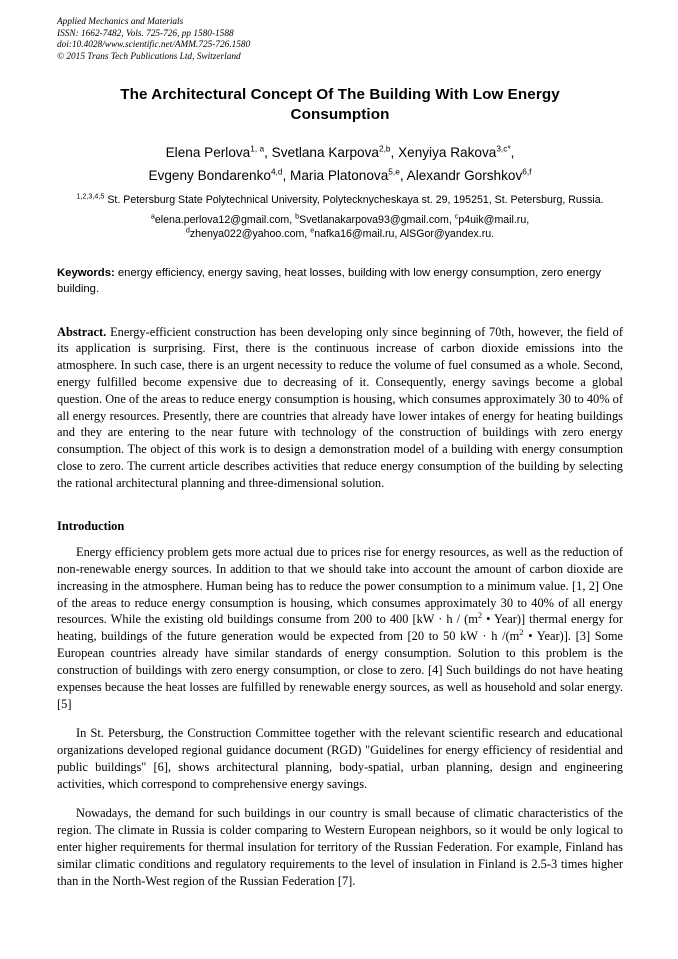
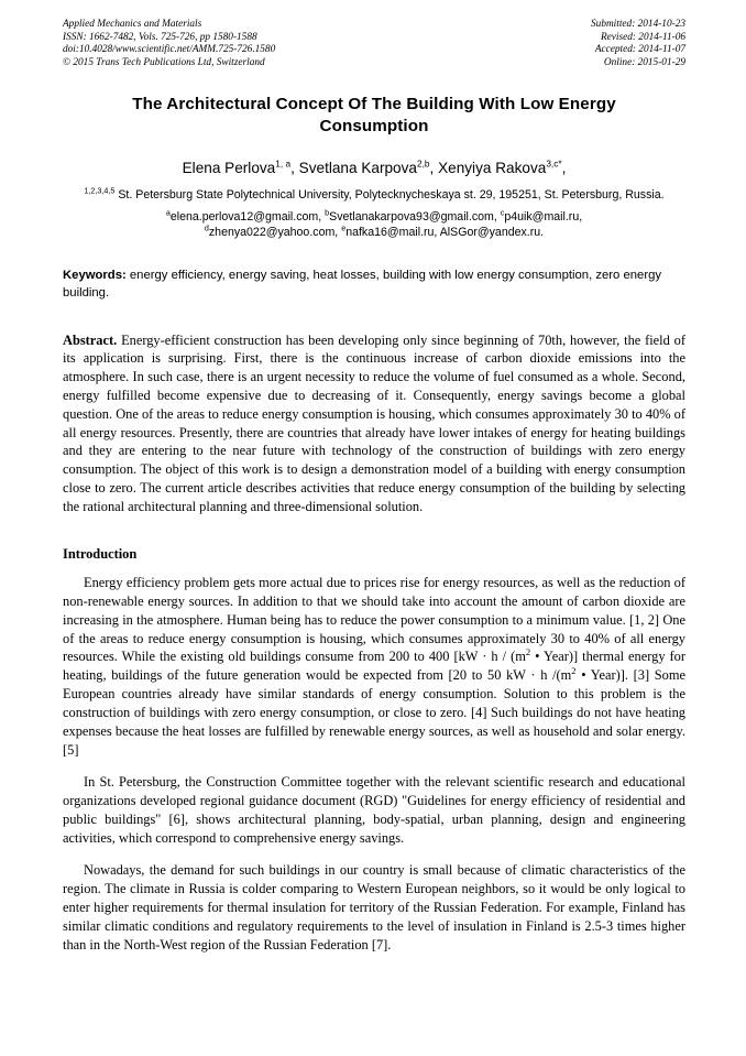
  Applied Mechanics and Materials
  ISSN: 1662-7482, Vols. 725-726, pp 1580-1588
  doi:10.4028/www.scientific.net/AMM.725-726.1580
  © 2015 Trans Tech Publications Ltd, Switzerland
+ Submitted: 2014-10-23
+ Revised: 2014-11-06
+ Accepted: 2014-11-07
+ Online: 2015-01-29
  The Architectural Concept Of The Building With Low Energy Consumption
  Elena Perlova1, a, Svetlana Karpova2,b, Xenyiya Rakova3,c*,
- Evgeny Bondarenko4,d, Maria Platonova5,e, Alexandr Gorshkov6,f
  1,2,3,4,5 St. Petersburg State Polytechnical University, Polytecknycheskaya st. 29, 195251, St. Petersburg, Russia.
  aelena.perlova12@gmail.com, bSvetlanakarpova93@gmail.com, cp4uik@mail.ru,
  dzhenya022@yahoo.com, enafka16@mail.ru, AlSGor@yandex.ru.
  Keywords: energy efficiency, energy saving, heat losses, building with low energy consumption, zero energy building.
  Abstract. Energy-efficient construction has been developing only since beginning of 70th, however, the field of its application is surprising. First, there is the continuous increase of carbon dioxide emissions into the atmosphere. In such case, there is an urgent necessity to reduce the volume of fuel consumed as a whole. Second, energy fulfilled become expensive due to decreasing of it. Consequently, energy savings become a global question. One of the areas to reduce energy consumption is housing, which consumes approximately 30 to 40% of all energy resources. Presently, there are countries that already have lower intakes of energy for heating buildings and they are entering to the near future with technology of the construction of buildings with zero energy consumption. The object of this work is to design a demonstration model of a building with energy consumption close to zero. The current article describes activities that reduce energy consumption of the building by selecting the rational architectural planning and three-dimensional solution.
  Introduction
  Energy efficiency problem gets more actual due to prices rise for energy resources, as well as the reduction of non-renewable energy sources. In addition to that we should take into account the amount of carbon dioxide are increasing in the atmosphere. Human being has to reduce the power consumption to a minimum value. [1, 2] One of the areas to reduce energy consumption is housing, which consumes approximately 30 to 40% of all energy resources. While the existing old buildings consume from 200 to 400 [kW · h / (m2 • Year)] thermal energy for heating, buildings of the future generation would be expected from [20 to 50 kW · h /(m2 • Year)]. [3] Some European countries already have similar standards of energy consumption. Solution to this problem is the construction of buildings with zero energy consumption, or close to zero. [4] Such buildings do not have heating expenses because the heat losses are fulfilled by renewable energy sources, as well as household and solar energy. [5]
  In St. Petersburg, the Construction Committee together with the relevant scientific research and educational organizations developed regional guidance document (RGD) "Guidelines for energy efficiency of residential and public buildings" [6], shows architectural planning, body-spatial, urban planning, design and engineering activities, which correspond to comprehensive energy savings.
  Nowadays, the demand for such buildings in our country is small because of climatic characteristics of the region. The climate in Russia is colder comparing to Western European neighbors, so it would be only logical to enter higher requirements for thermal insulation for territory of the Russian Federation. For example, Finland has similar climatic conditions and regulatory requirements to the level of insulation in Finland is 2.5-3 times higher than in the North-West region of the Russian Federation [7].
